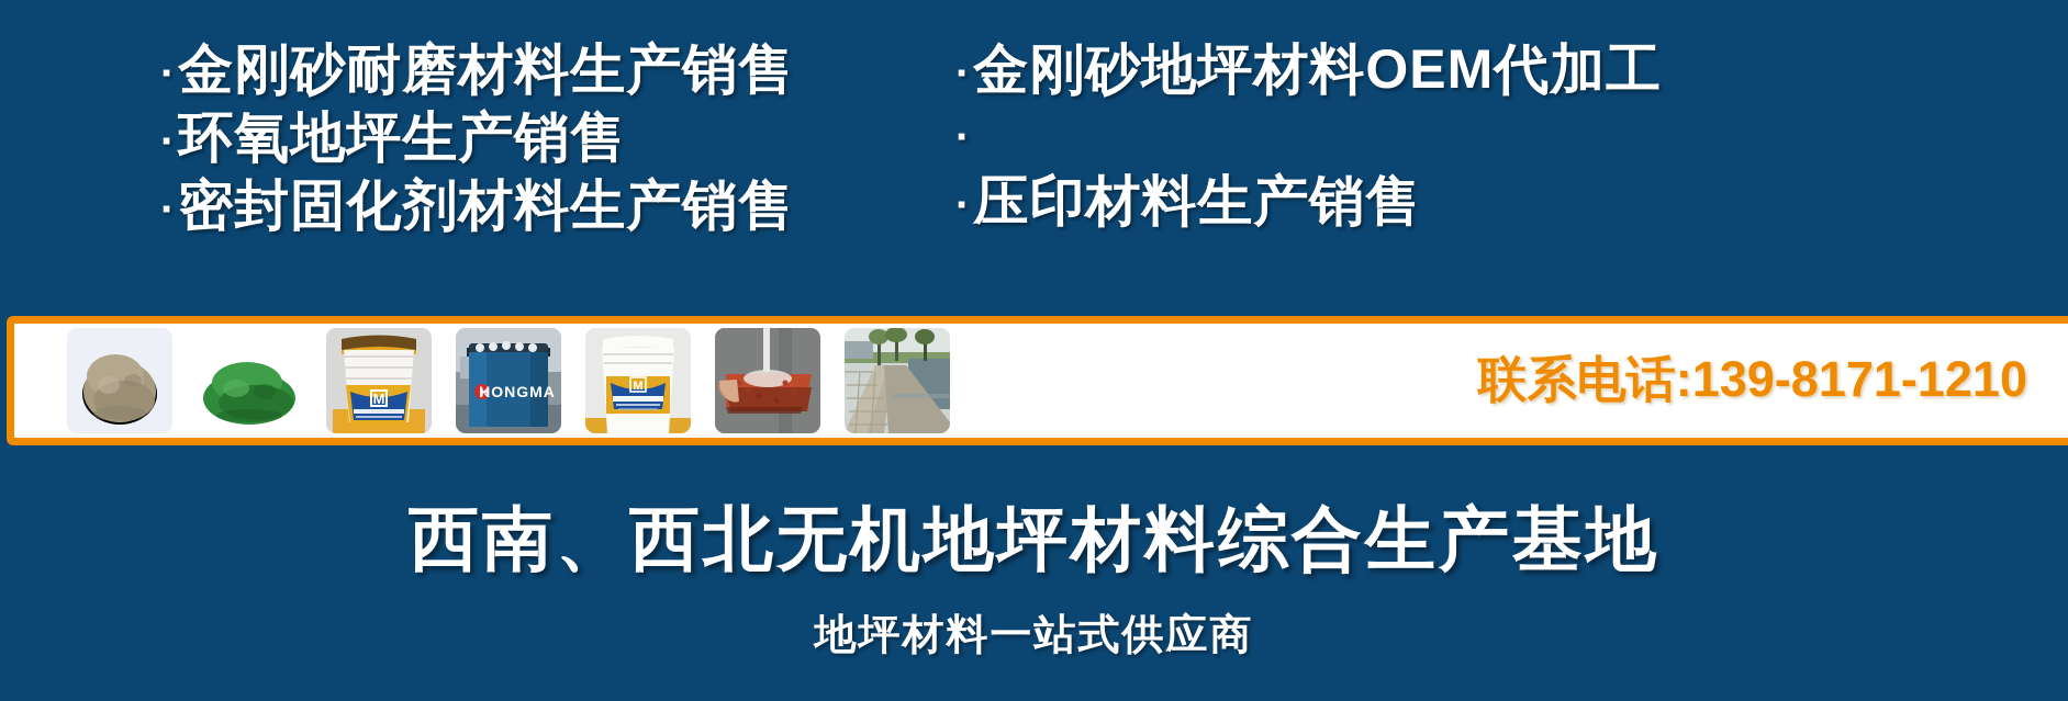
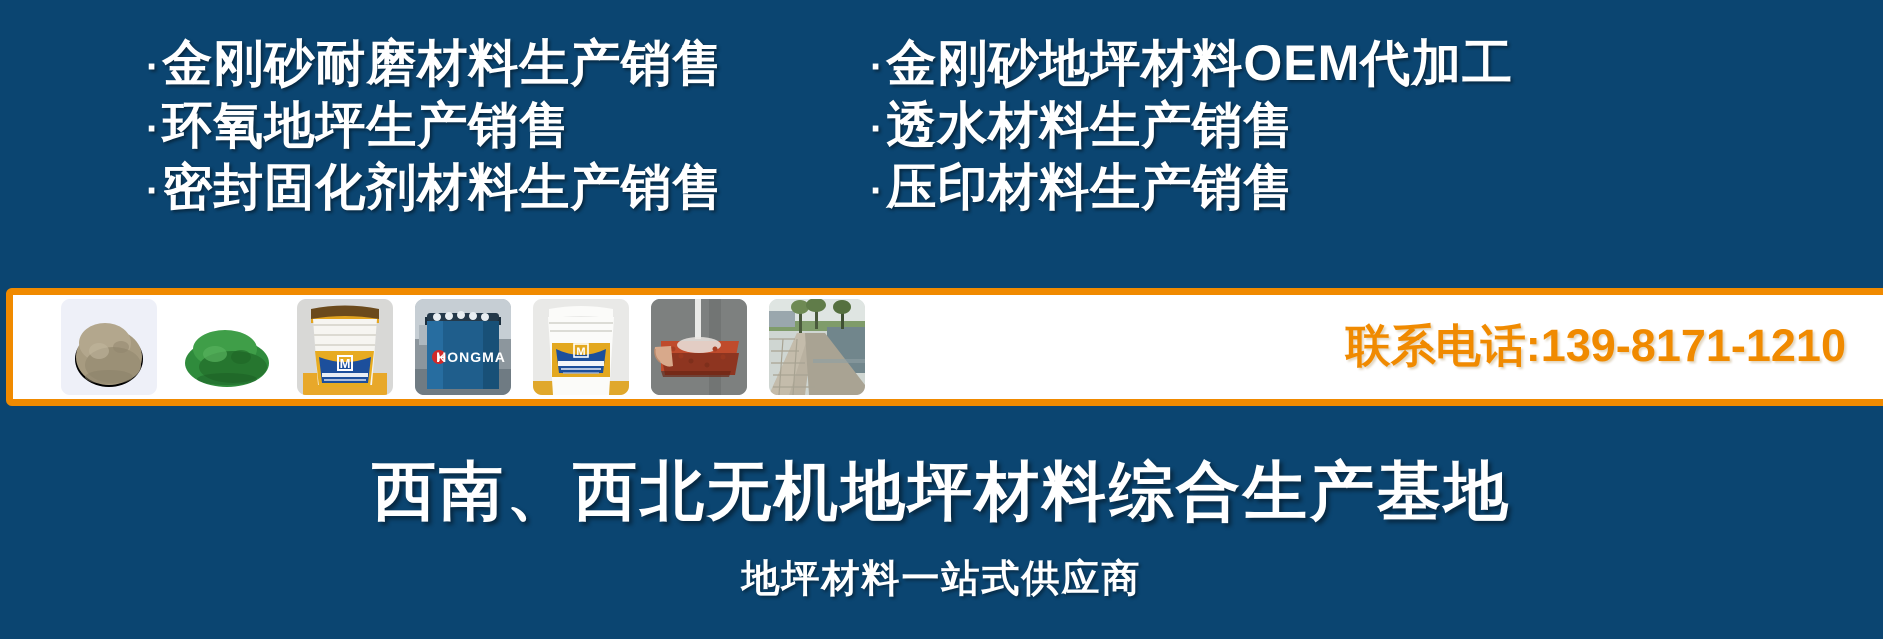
  ·
  金刚砂耐磨材料生产销售
  ·
  环氧地坪生产销售
  ·
  密封固化剂材料生产销售
  ·
  金刚砂地坪材料OEM代加工
  ·
+ 透水材料生产销售
  ·
  压印材料生产销售
  M
  K
  HONGMA
  M
  联系电话:139-8171-1210
  西南、西北无机地坪材料综合生产基地
  地坪材料一站式供应商
